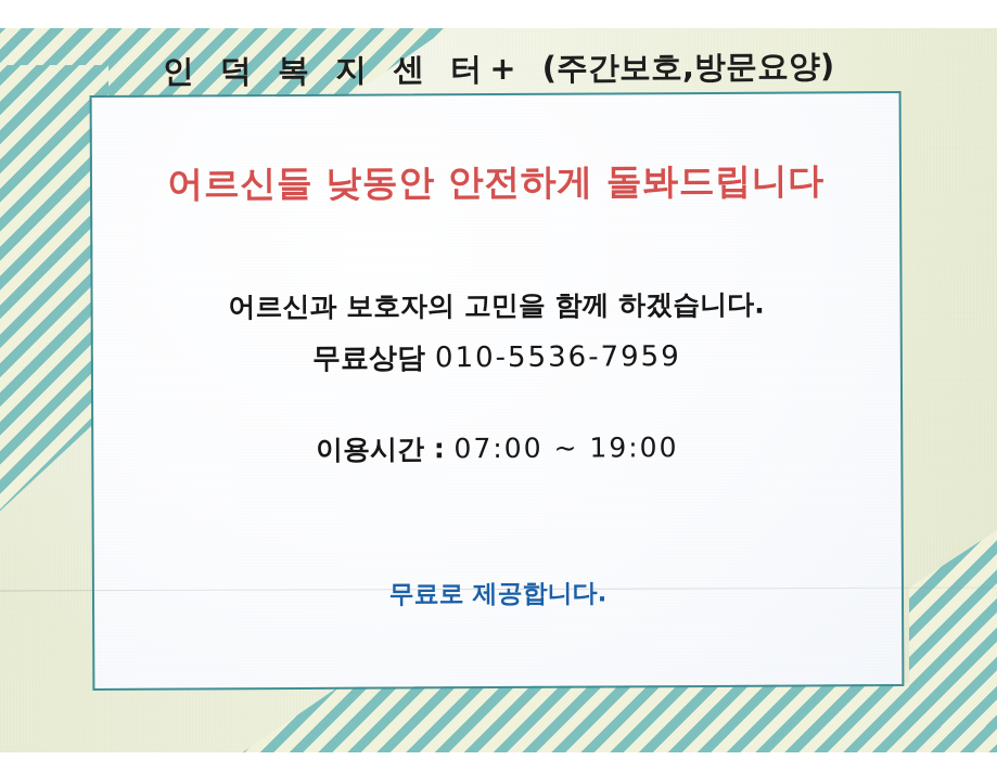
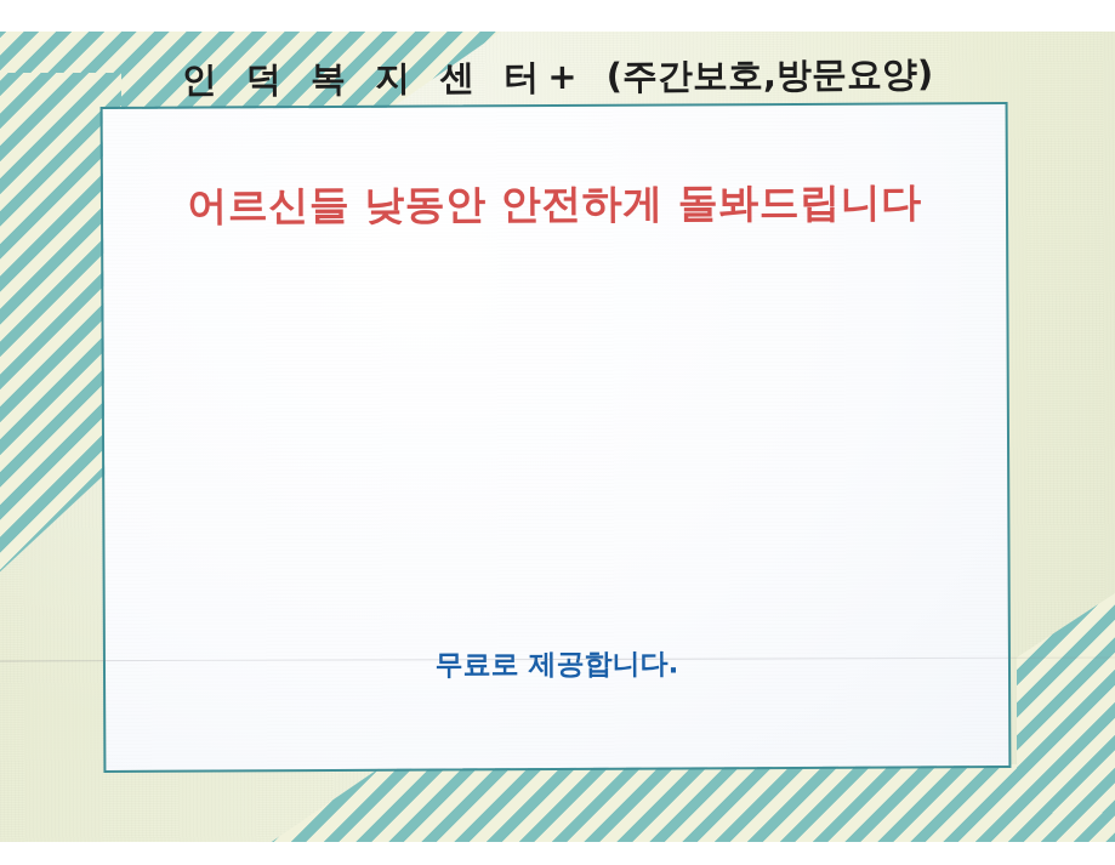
  인 덕 복 지 센 터+ (주간보호,방문요양)
  어르신들 낮동안 안전하게 돌봐드립니다
- 어르신과 보호자의 고민을 함께 하겠습니다.
- 무료상담 010-5536-7959
- 이용시간 : 07:00 ~ 19:00
  무료로 제공합니다.
